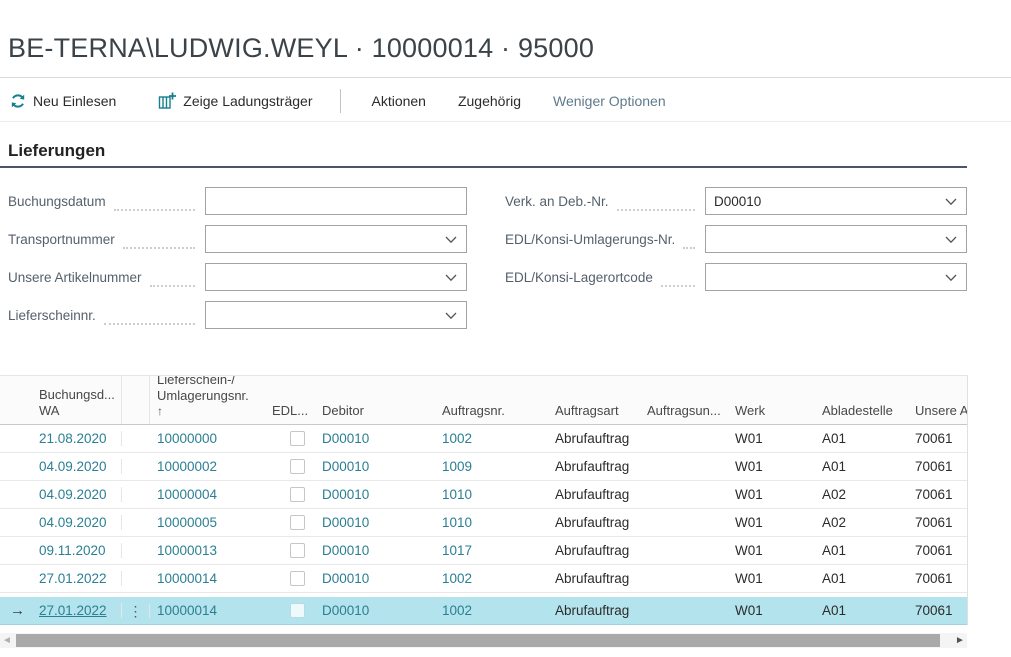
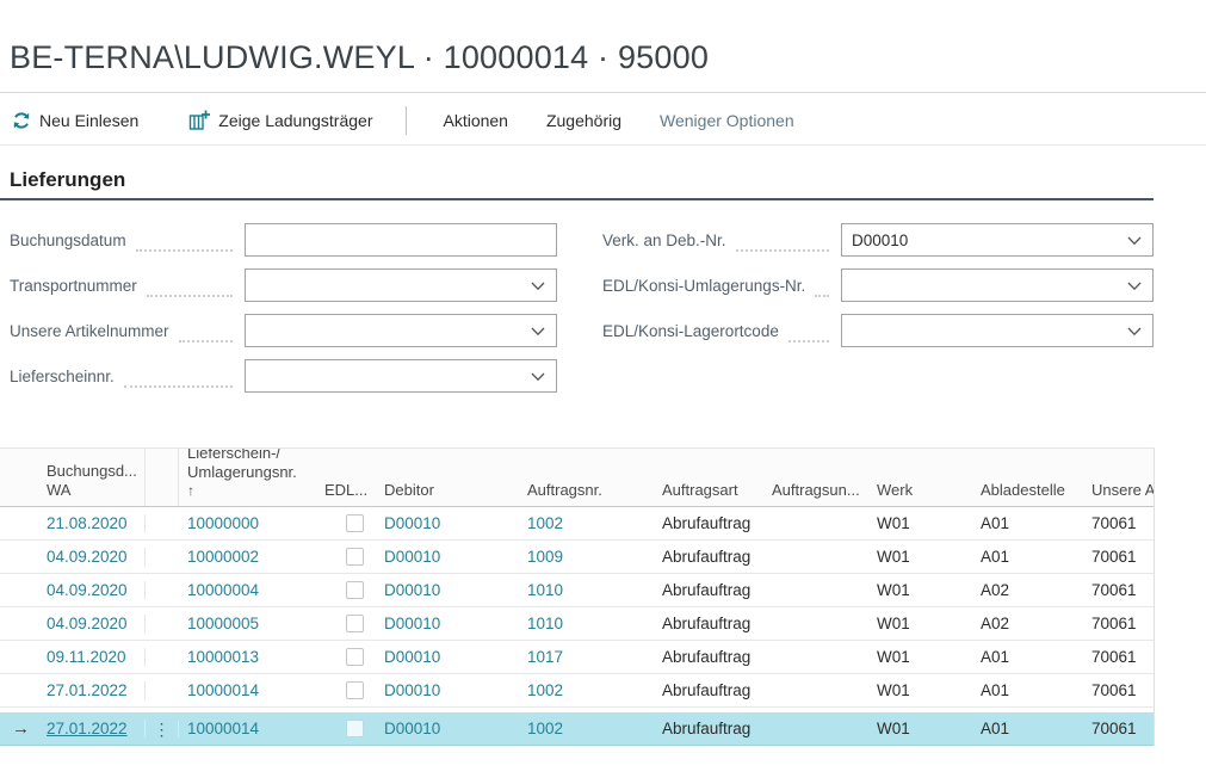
  BE-TERNA\LUDWIG.WEYL · 10000014 · 95000
  Neu Einlesen
  Zeige Ladungsträger
  Aktionen
  Zugehörig
  Weniger Optionen
  Lieferungen
  Buchungsdatum
  Transportnummer
  Unsere Artikelnummer
  Lieferscheinnr.
  Verk. an Deb.-Nr.
  D00010
  EDL/Konsi-Umlagerungs-Nr.
  EDL/Konsi-Lagerortcode
  Buchungsd...
  WA
  Lieferschein-/
  Umlagerungsnr.
  ↑
  EDL...
  Debitor
  Auftragsnr.
  Auftragsart
  Auftragsun...
  Werk
  Abladestelle
  Unsere A
  21.08.2020
  10000000
  D00010
  1002
  Abrufauftrag
  W01
  A01
  70061
  04.09.2020
  10000002
  D00010
  1009
  Abrufauftrag
  W01
  A01
  70061
  04.09.2020
  10000004
  D00010
  1010
  Abrufauftrag
  W01
  A02
  70061
  04.09.2020
  10000005
  D00010
  1010
  Abrufauftrag
  W01
  A02
  70061
  09.11.2020
  10000013
  D00010
  1017
  Abrufauftrag
  W01
  A01
  70061
  27.01.2022
  10000014
  D00010
  1002
  Abrufauftrag
  W01
  A01
  70061
  →
  27.01.2022
  ⋮
  10000014
  D00010
  1002
  Abrufauftrag
  W01
  A01
  70061
- ◄
- ►
